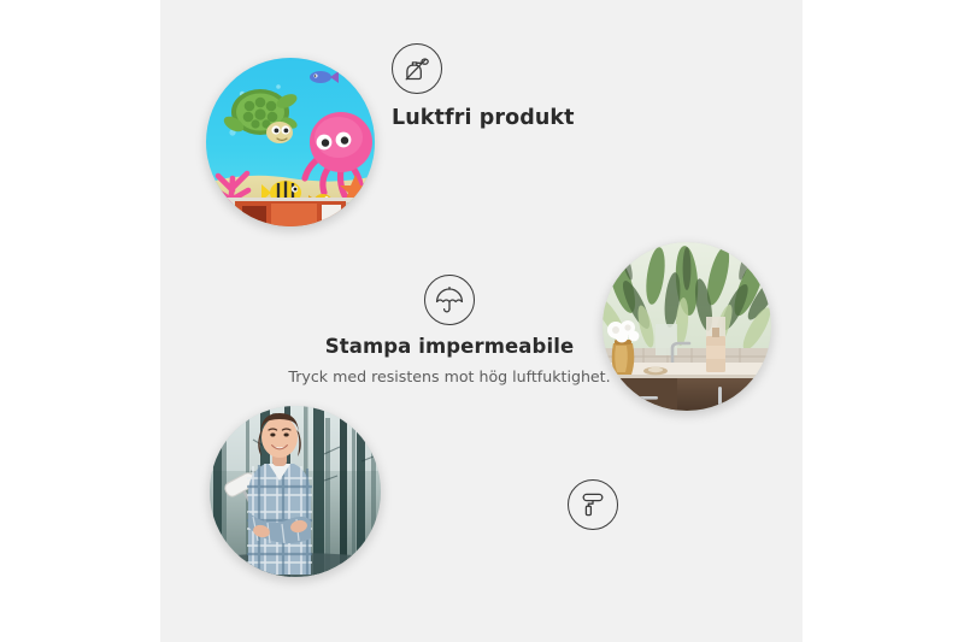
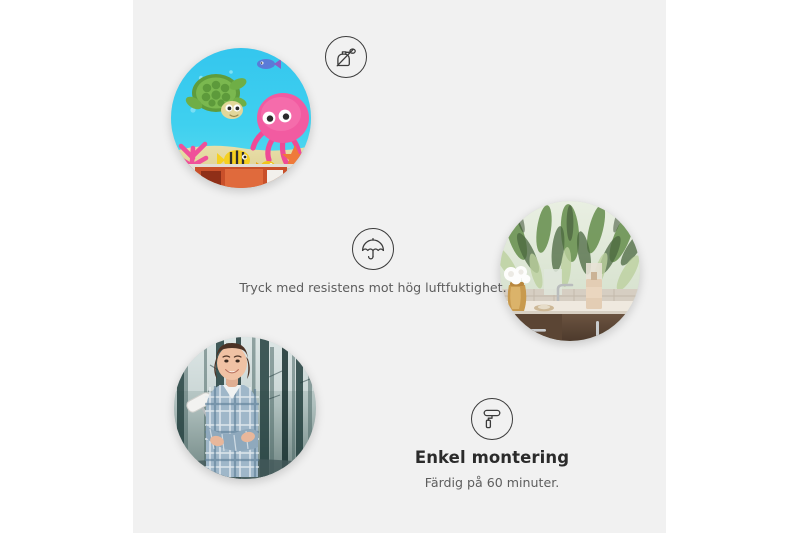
- Luktfri produkt
- Stampa impermeabile
  Tryck med resistens mot hög luftfuktighet.
+ Enkel montering
+ Färdig på 60 minuter.
